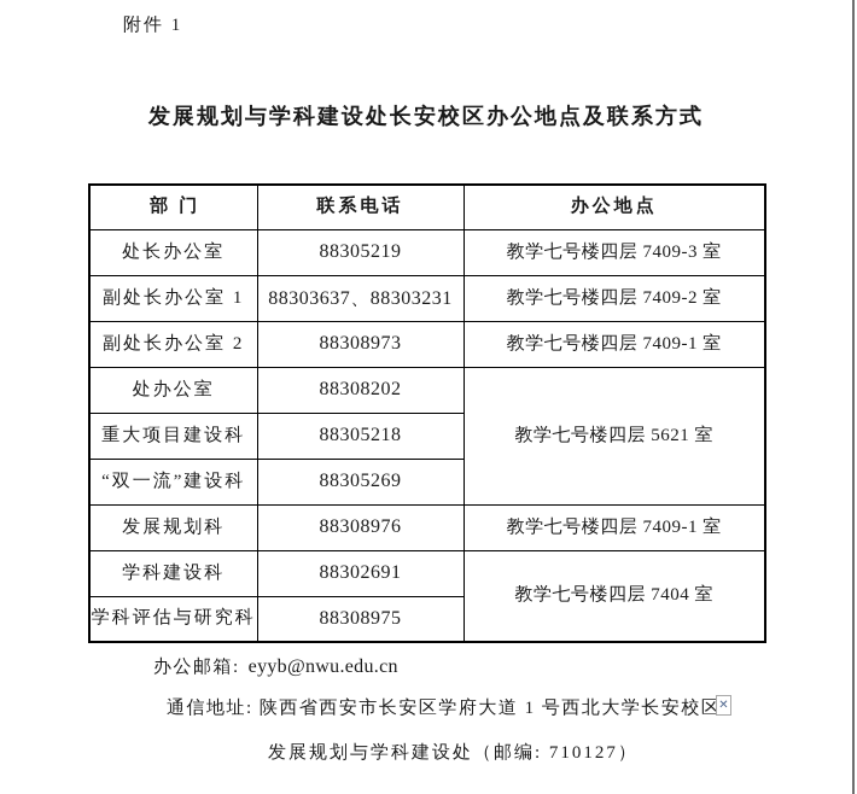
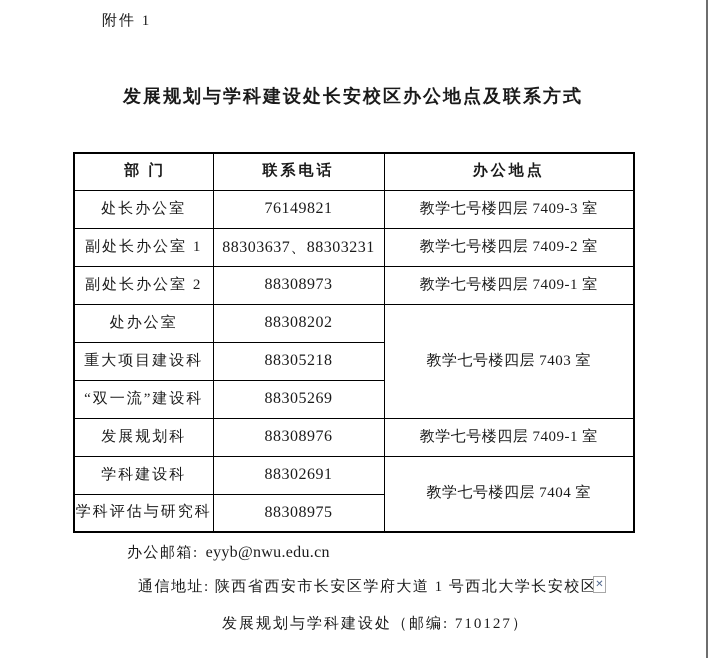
  附件 1
  发展规划与学科建设处长安校区办公地点及联系方式
  部门	联系电话	办公地点
- 处长办公室	88305219	教学七号楼四层 7409-3 室
+ 处长办公室	76149821	教学七号楼四层 7409-3 室
  副处长办公室 1	88303637、88303231	教学七号楼四层 7409-2 室
  副处长办公室 2	88308973	教学七号楼四层 7409-1 室
- 处办公室	88308202	教学七号楼四层 5621 室
+ 处办公室	88308202	教学七号楼四层 7403 室
  重大项目建设科	88305218
  “双一流”建设科	88305269
  发展规划科	88308976	教学七号楼四层 7409-1 室
  学科建设科	88302691	教学七号楼四层 7404 室
  学科评估与研究科	88308975
  办公邮箱: eyyb@nwu.edu.cn
  通信地址: 陕西省西安市长安区学府大道 1 号西北大学长安校区
  ✕
  发展规划与学科建设处（邮编: 710127）
